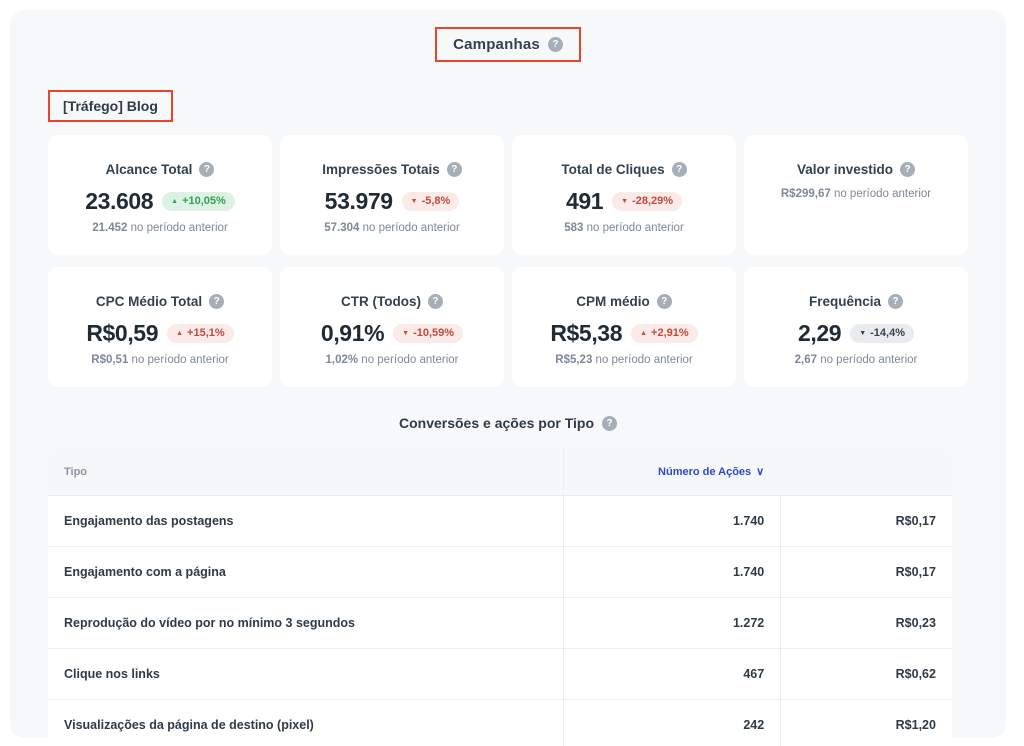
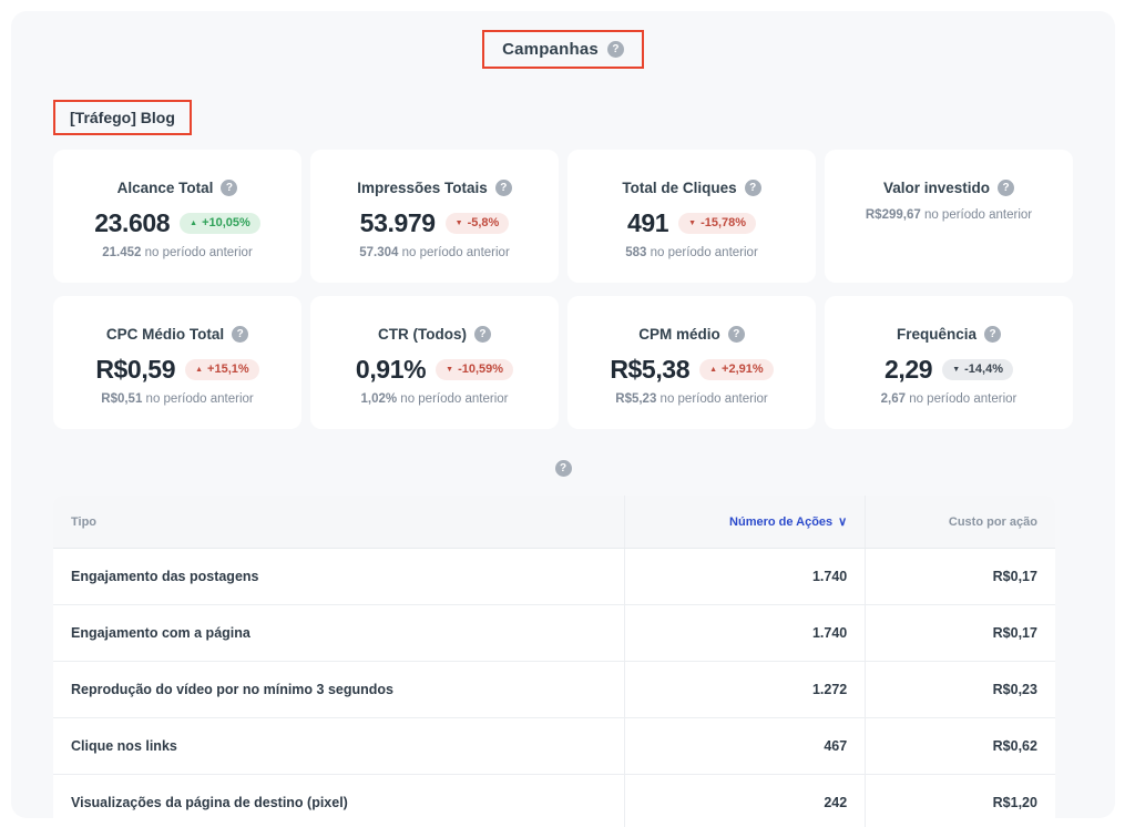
  Campanhas
  ?
  [Tráfego] Blog
  Alcance Total
  ?
  23.608
  +10,05%
  21.452 no período anterior
  Impressões Totais
  ?
  53.979
  -5,8%
  57.304 no período anterior
  Total de Cliques
  ?
  491
- -28,29%
+ -15,78%
  583 no período anterior
  Valor investido
  ?
  R$299,67 no período anterior
  CPC Médio Total
  ?
  R$0,59
  +15,1%
  R$0,51 no período anterior
  CTR (Todos)
  ?
  0,91%
  -10,59%
  1,02% no período anterior
  CPM médio
  ?
  R$5,38
  +2,91%
  R$5,23 no período anterior
  Frequência
  ?
  2,29
  -14,4%
  2,67 no período anterior
- Conversões e ações por Tipo
  ?
  Tipo
  Número de Ações
  ∨
+ Custo por ação
  Engajamento das postagens
  1.740
  R$0,17
  Engajamento com a página
  1.740
  R$0,17
  Reprodução do vídeo por no mínimo 3 segundos
  1.272
  R$0,23
  Clique nos links
  467
  R$0,62
  Visualizações da página de destino (pixel)
  242
  R$1,20
